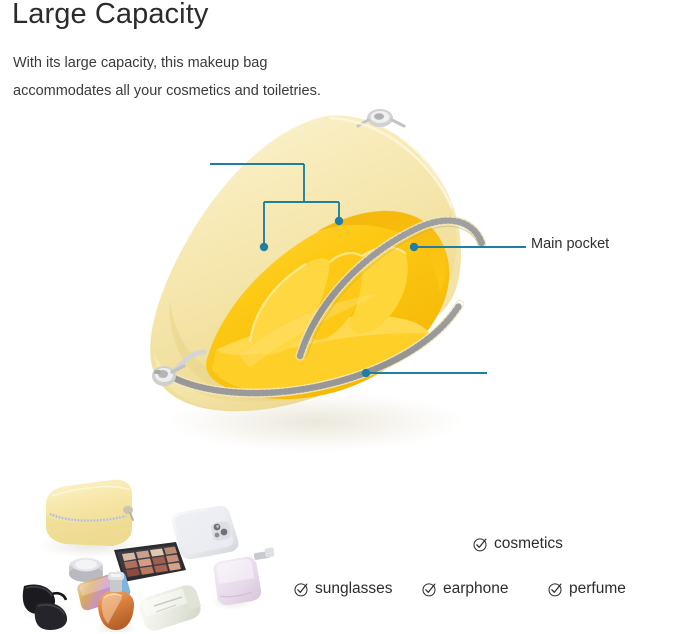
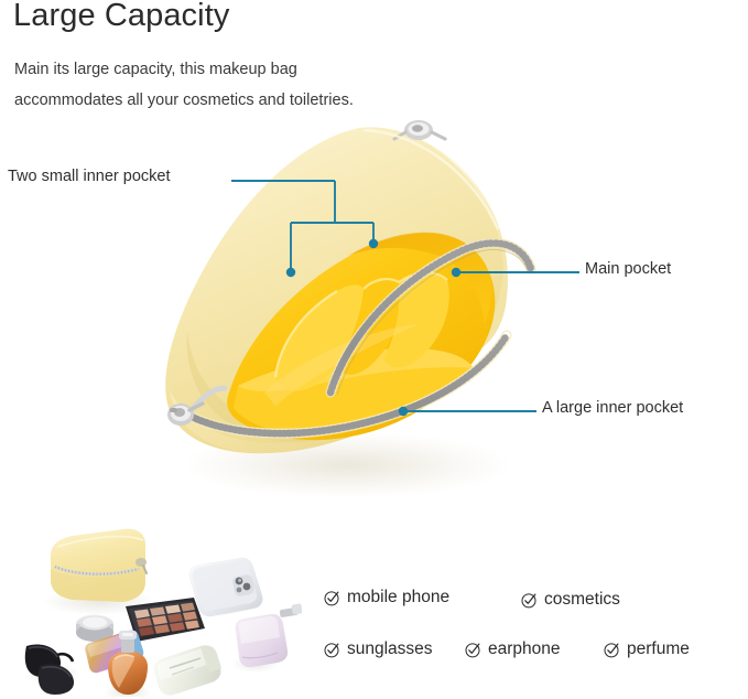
  Large Capacity
- With its large capacity, this makeup bag
+ Main its large capacity, this makeup bag
  accommodates all your cosmetics and toiletries.
+ Two small inner pocket
  Main pocket
+ A large inner pocket
+ mobile phone
  cosmetics
  sunglasses
  earphone
  perfume
